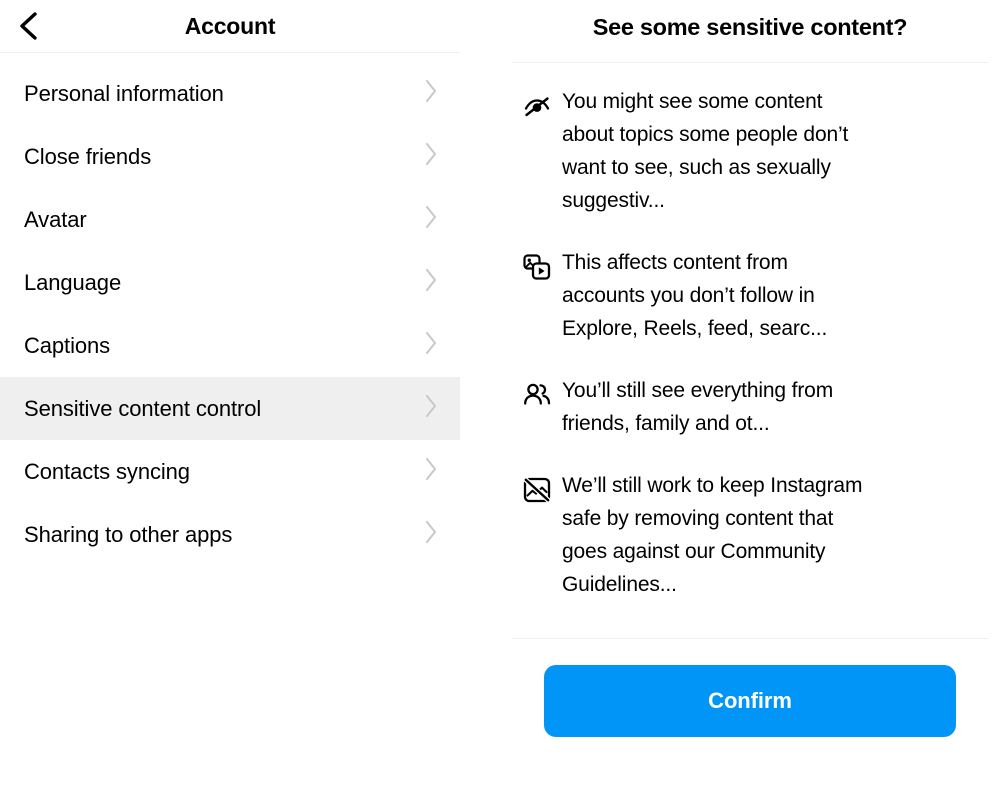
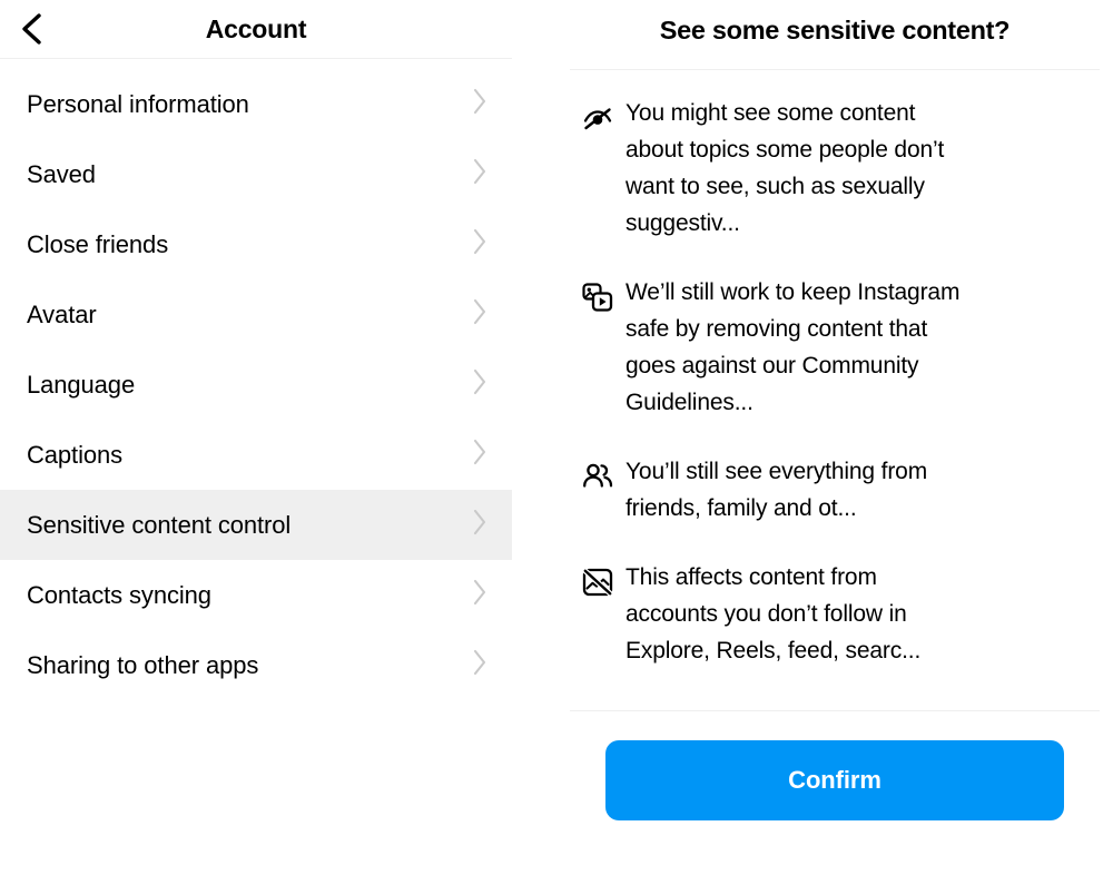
  Account
  Personal information
+ Saved
  Close friends
  Avatar
  Language
  Captions
  Sensitive content control
  Contacts syncing
  Sharing to other apps
  See some sensitive content?
  You might see some content about topics some people don’t want to see, such as sexually suggestiv...
- This affects content from accounts you don’t follow in Explore, Reels, feed, searc...
+ We’ll still work to keep Instagram safe by removing content that goes against our Community Guidelines...
  You’ll still see everything from friends, family and ot...
- We’ll still work to keep Instagram safe by removing content that goes against our Community Guidelines...
+ This affects content from accounts you don’t follow in Explore, Reels, feed, searc...
  Confirm
